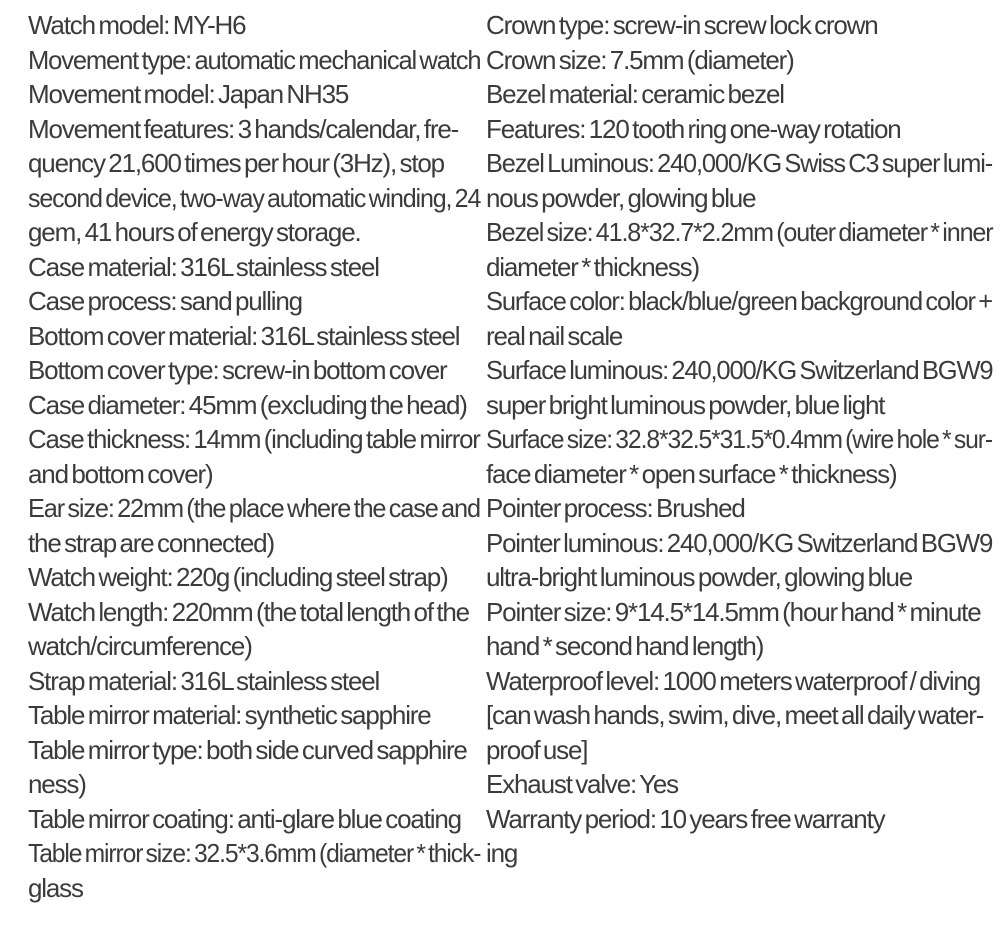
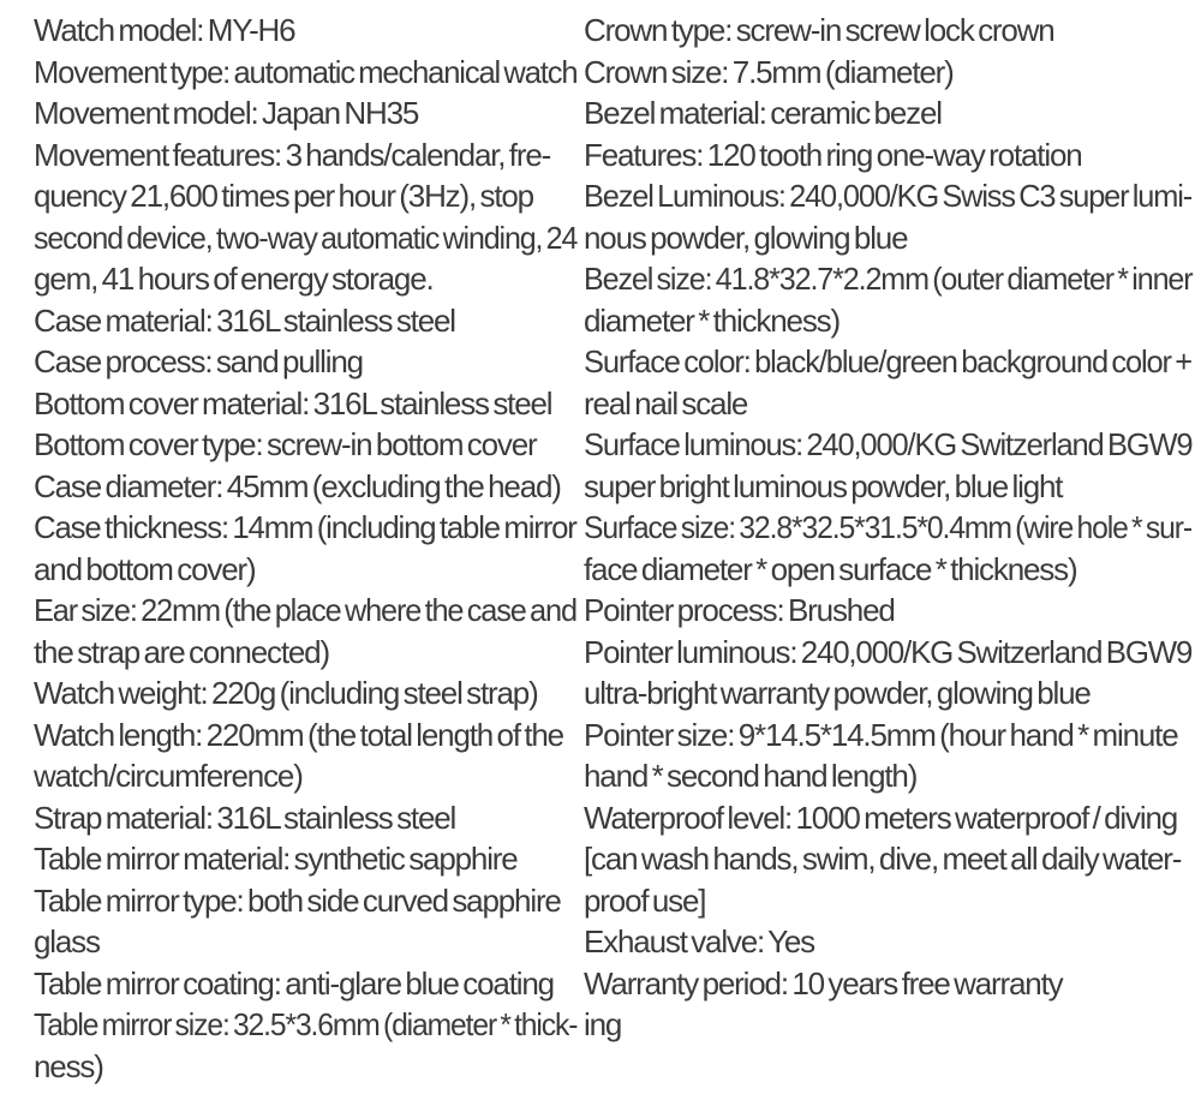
  Watch model: MY-H6
  Movement type: automatic mechanical watch
  Movement model: Japan NH35
  Movement features: 3 hands/calendar, fre-
  quency 21,600 times per hour (3Hz), stop
  second device, two-way automatic winding, 24
  gem, 41 hours of energy storage.
  Case material: 316L stainless steel
  Case process: sand pulling
  Bottom cover material: 316L stainless steel
  Bottom cover type: screw-in bottom cover
  Case diameter: 45mm (excluding the head)
  Case thickness: 14mm (including table mirror
  and bottom cover)
  Ear size: 22mm (the place where the case and
  the strap are connected)
  Watch weight: 220g (including steel strap)
  Watch length: 220mm (the total length of the
  watch/circumference)
  Strap material: 316L stainless steel
  Table mirror material: synthetic sapphire
  Table mirror type: both side curved sapphire
- ness)
+ glass
  Table mirror coating: anti-glare blue coating
  Table mirror size: 32.5*3.6mm (diameter * thick-
- glass
+ ness)
  Crown type: screw-in screw lock crown
  Crown size: 7.5mm (diameter)
  Bezel material: ceramic bezel
  Features: 120 tooth ring one-way rotation
  Bezel Luminous: 240,000/KG Swiss C3 super lumi-
  nous powder, glowing blue
  Bezel size: 41.8*32.7*2.2mm (outer diameter * inner
  diameter * thickness)
  Surface color: black/blue/green background color +
  real nail scale
  Surface luminous: 240,000/KG Switzerland BGW9
  super bright luminous powder, blue light
  Surface size: 32.8*32.5*31.5*0.4mm (wire hole * sur-
  face diameter * open surface * thickness)
  Pointer process: Brushed
  Pointer luminous: 240,000/KG Switzerland BGW9
- ultra-bright luminous powder, glowing blue
+ ultra-bright warranty powder, glowing blue
  Pointer size: 9*14.5*14.5mm (hour hand * minute
  hand * second hand length)
  Waterproof level: 1000 meters waterproof / diving
  [can wash hands, swim, dive, meet all daily water-
  proof use]
  Exhaust valve: Yes
  Warranty period: 10 years free warranty
  ing
